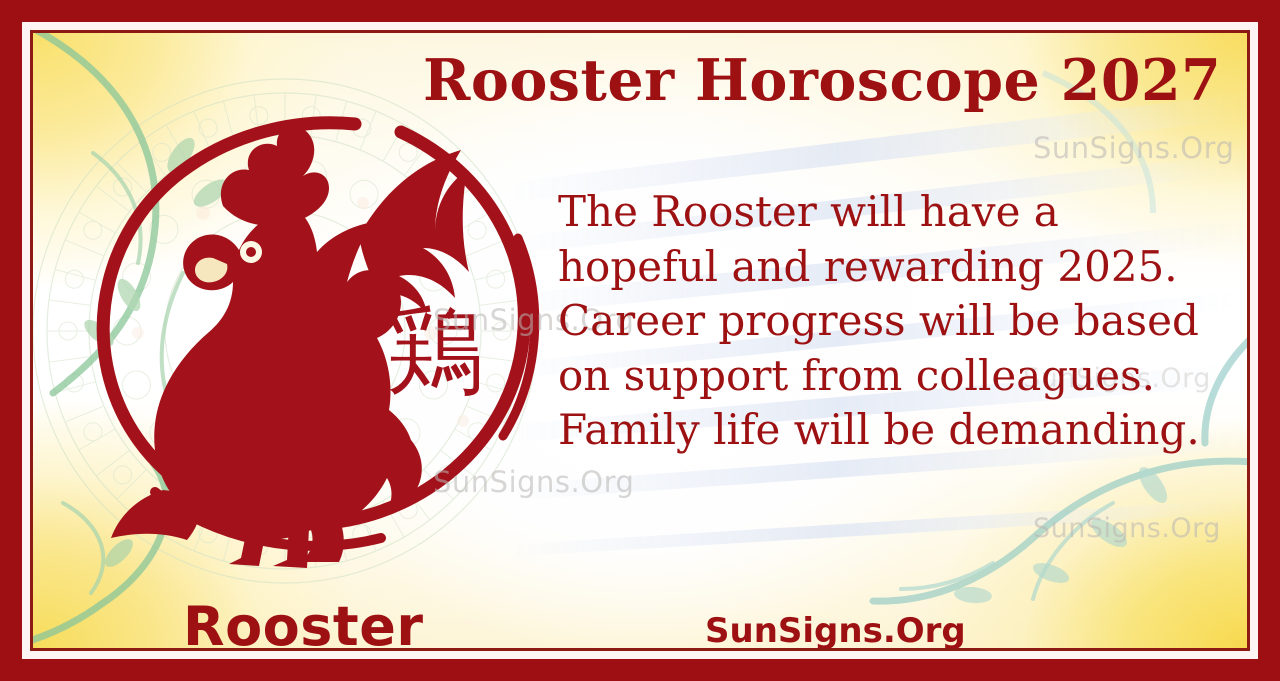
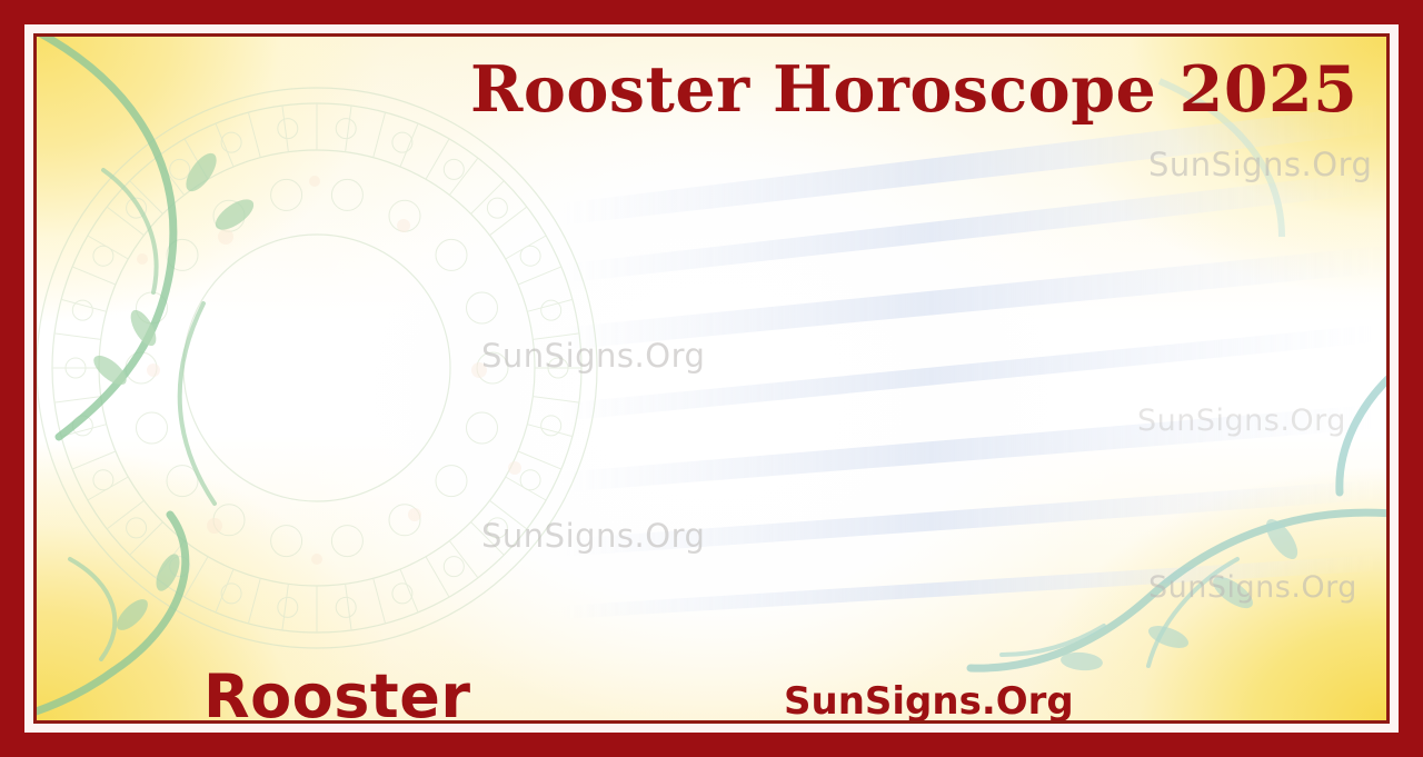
- 鶏
  SunSigns.Org
  SunSigns.Org
  SunSigns.Org
  SunSigns.Org
  SunSigns.Org
- Rooster Horoscope 2027
+ Rooster Horoscope 2025
- The Rooster will have a hopeful and rewarding 2025. Career progress will be based on support from colleagues. Family life will be demanding.
  Rooster
  SunSigns.Org
